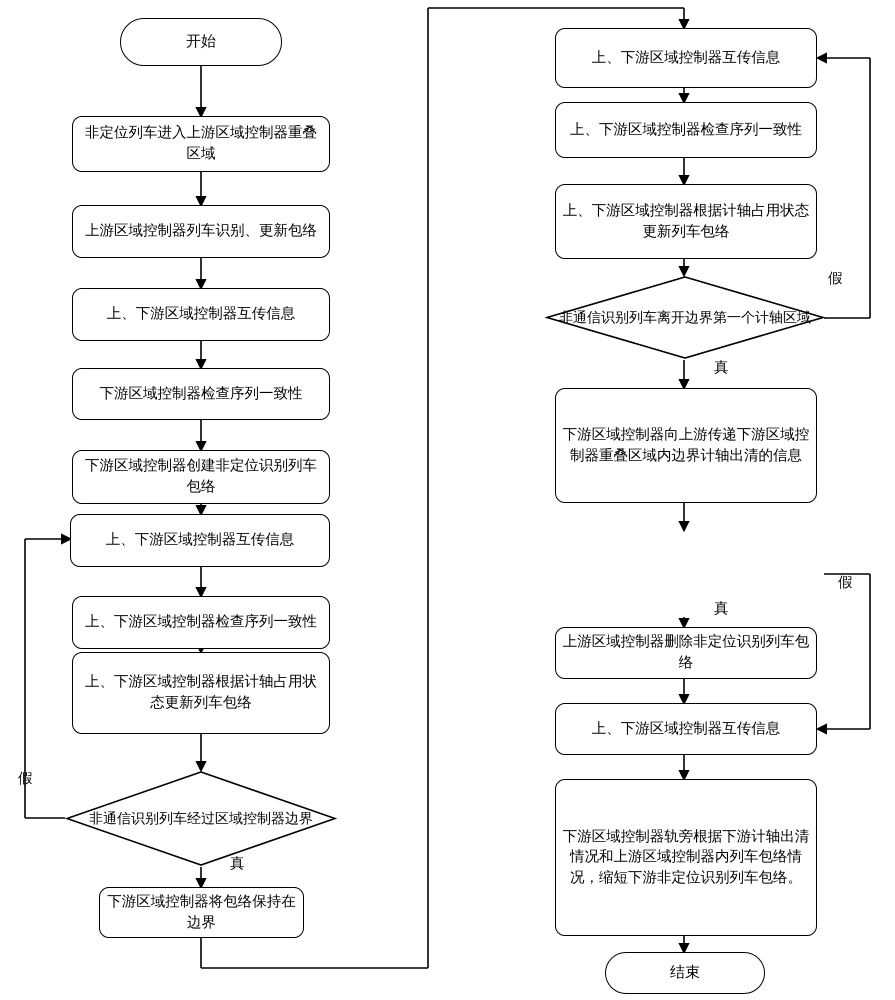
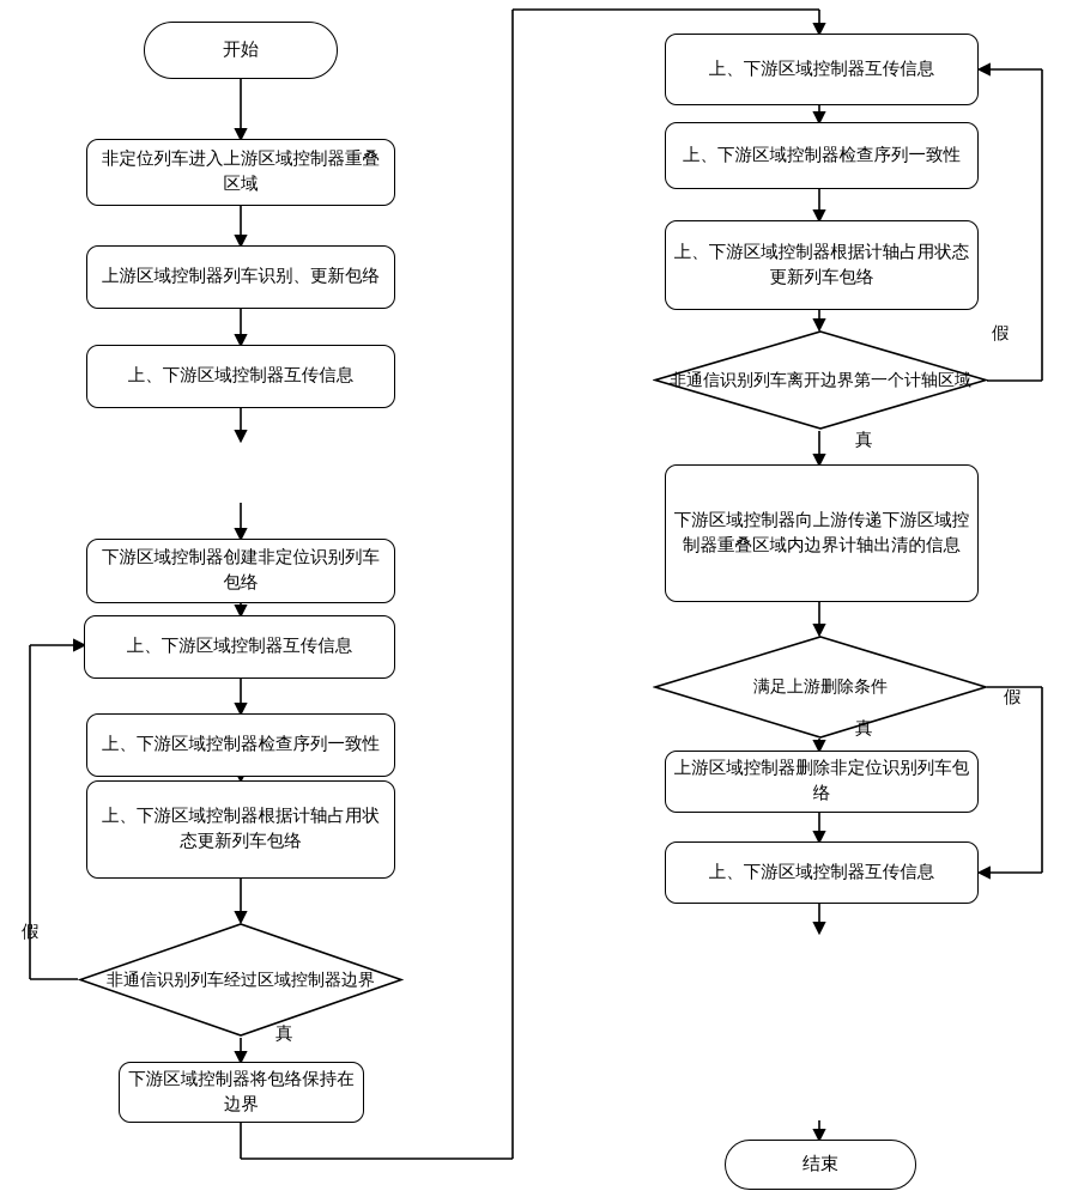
  开始
  非定位列车进入上游区域控制器重叠区域
  上游区域控制器列车识别、更新包络
  上、下游区域控制器互传信息
- 下游区域控制器检查序列一致性
  下游区域控制器创建非定位识别列车包络
  上、下游区域控制器互传信息
  上、下游区域控制器检查序列一致性
  上、下游区域控制器根据计轴占用状态更新列车包络
  非通信识别列车经过区域控制器边界
  下游区域控制器将包络保持在边界
  假
  真
  上、下游区域控制器互传信息
  上、下游区域控制器检查序列一致性
  上、下游区域控制器根据计轴占用状态更新列车包络
  非通信识别列车离开边界第一个计轴区域
  下游区域控制器向上游传递下游区域控制器重叠区域内边界计轴出清的信息
+ 满足上游删除条件
  上游区域控制器删除非定位识别列车包络
  上、下游区域控制器互传信息
- 下游区域控制器轨旁根据下游计轴出清情况和上游区域控制器内列车包络情况，缩短下游非定位识别列车包络。
  结束
  假
  真
  假
  真
